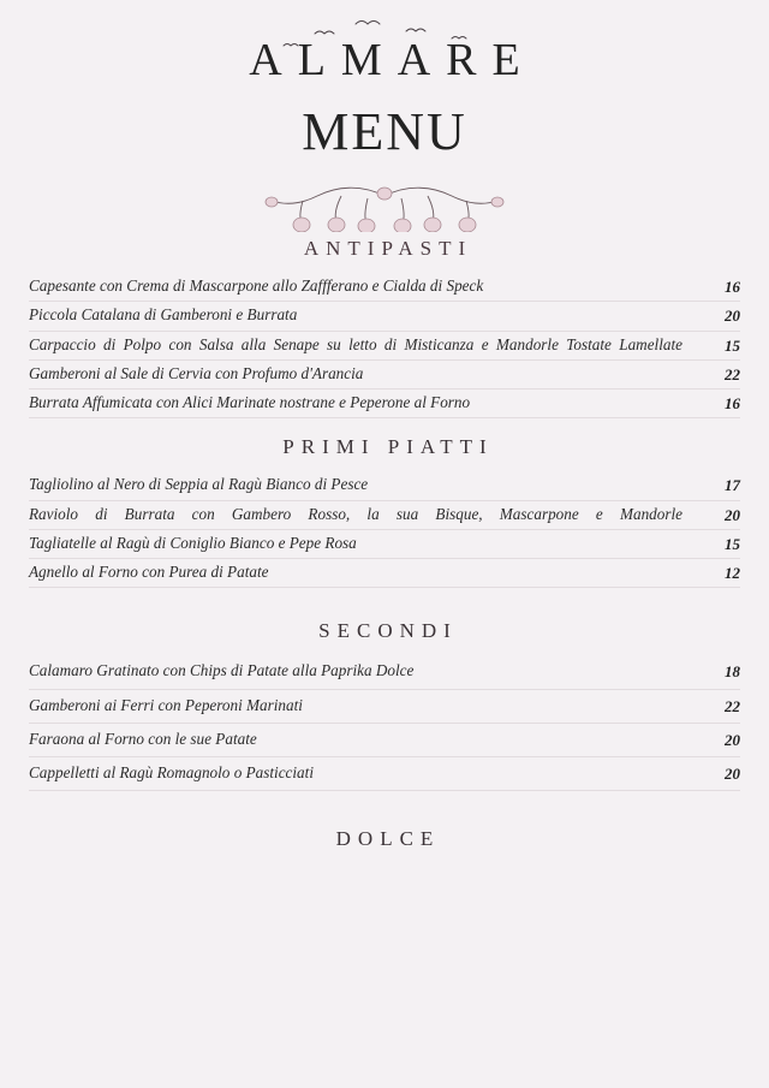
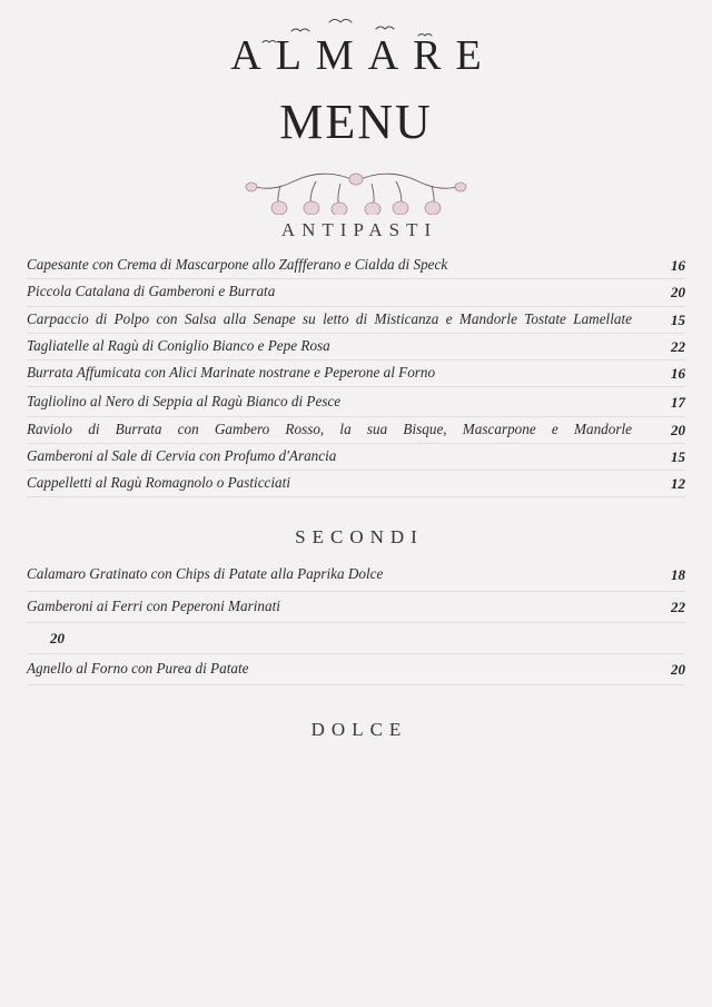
  ALMARE
  MENU
  ANTIPASTI
  Capesante con Crema di Mascarpone allo Zaffferano e Cialda di Speck
  16
  Piccola Catalana di Gamberoni e Burrata
  20
  Carpaccio di Polpo con Salsa alla Senape su letto di Misticanza e Mandorle Tostate Lamellate
  15
- Gamberoni al Sale di Cervia con Profumo d'Arancia
+ Tagliatelle al Ragù di Coniglio Bianco e Pepe Rosa
  22
  Burrata Affumicata con Alici Marinate nostrane e Peperone al Forno
  16
- PRIMI PIATTI
  Tagliolino al Nero di Seppia al Ragù Bianco di Pesce
  17
  Raviolo di Burrata con Gambero Rosso, la sua Bisque, Mascarpone e Mandorle
  20
- Tagliatelle al Ragù di Coniglio Bianco e Pepe Rosa
+ Gamberoni al Sale di Cervia con Profumo d'Arancia
  15
- Agnello al Forno con Purea di Patate
+ Cappelletti al Ragù Romagnolo o Pasticciati
  12
  SECONDI
  Calamaro Gratinato con Chips di Patate alla Paprika Dolce
  18
  Gamberoni ai Ferri con Peperoni Marinati
  22
- Faraona al Forno con le sue Patate
  20
- Cappelletti al Ragù Romagnolo o Pasticciati
+ Agnello al Forno con Purea di Patate
  20
  DOLCE
